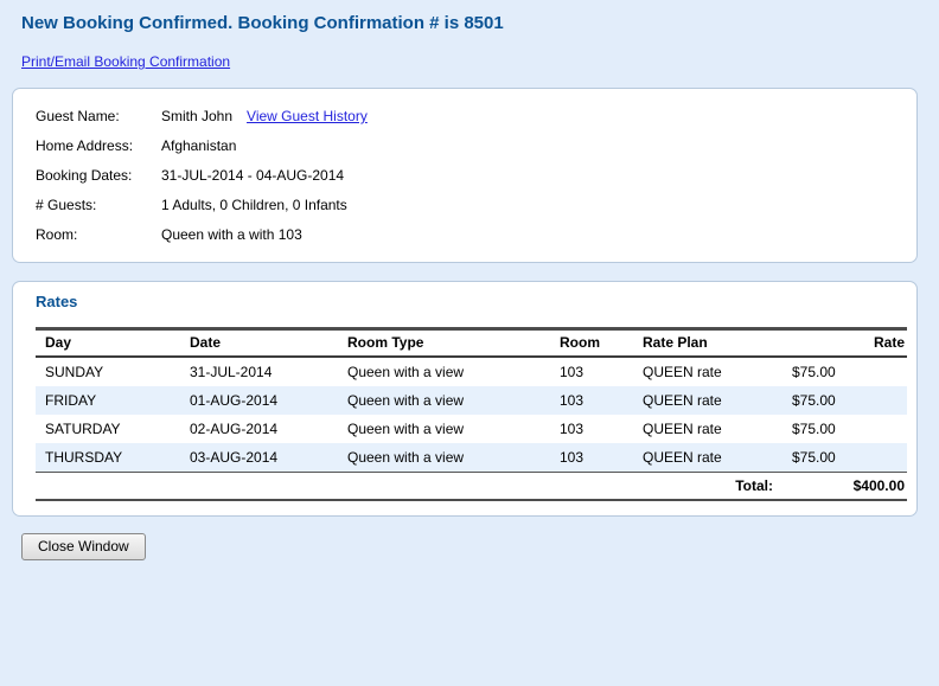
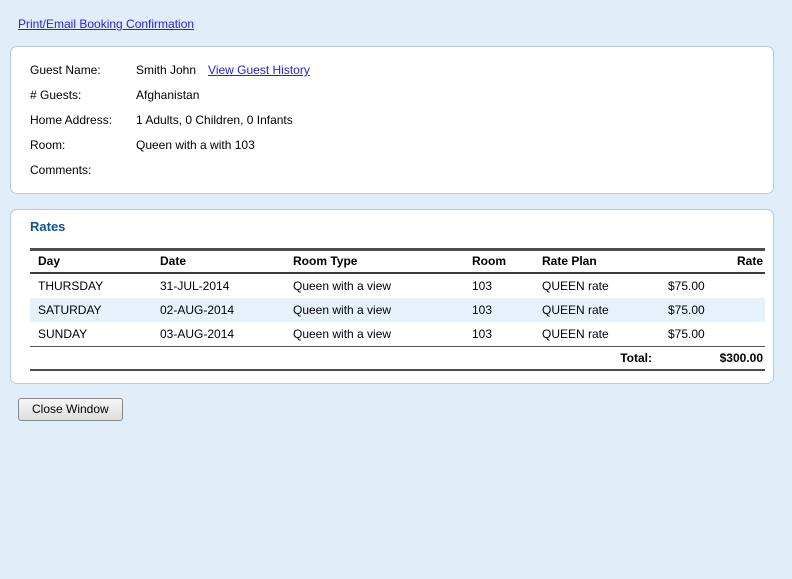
- New Booking Confirmed. Booking Confirmation # is 8501
  Print/Email Booking Confirmation
  Guest Name: Smith John View Guest History
- Home Address: Afghanistan
+ # Guests: Afghanistan
- Booking Dates: 31-JUL-2014 - 04-AUG-2014
- # Guests: 1 Adults, 0 Children, 0 Infants
+ Home Address: 1 Adults, 0 Children, 0 Infants
  Room: Queen with a with 103
+ Comments:
  Rates
  Day	Date	Room Type	Room	Rate Plan	Rate
- SUNDAY	31-JUL-2014	Queen with a view	103	QUEEN rate	$75.00
+ THURSDAY	31-JUL-2014	Queen with a view	103	QUEEN rate	$75.00
- FRIDAY	01-AUG-2014	Queen with a view	103	QUEEN rate	$75.00
  SATURDAY	02-AUG-2014	Queen with a view	103	QUEEN rate	$75.00
- THURSDAY	03-AUG-2014	Queen with a view	103	QUEEN rate	$75.00
+ SUNDAY	03-AUG-2014	Queen with a view	103	QUEEN rate	$75.00
- Total:	$400.00
+ Total:	$300.00
  Close Window
